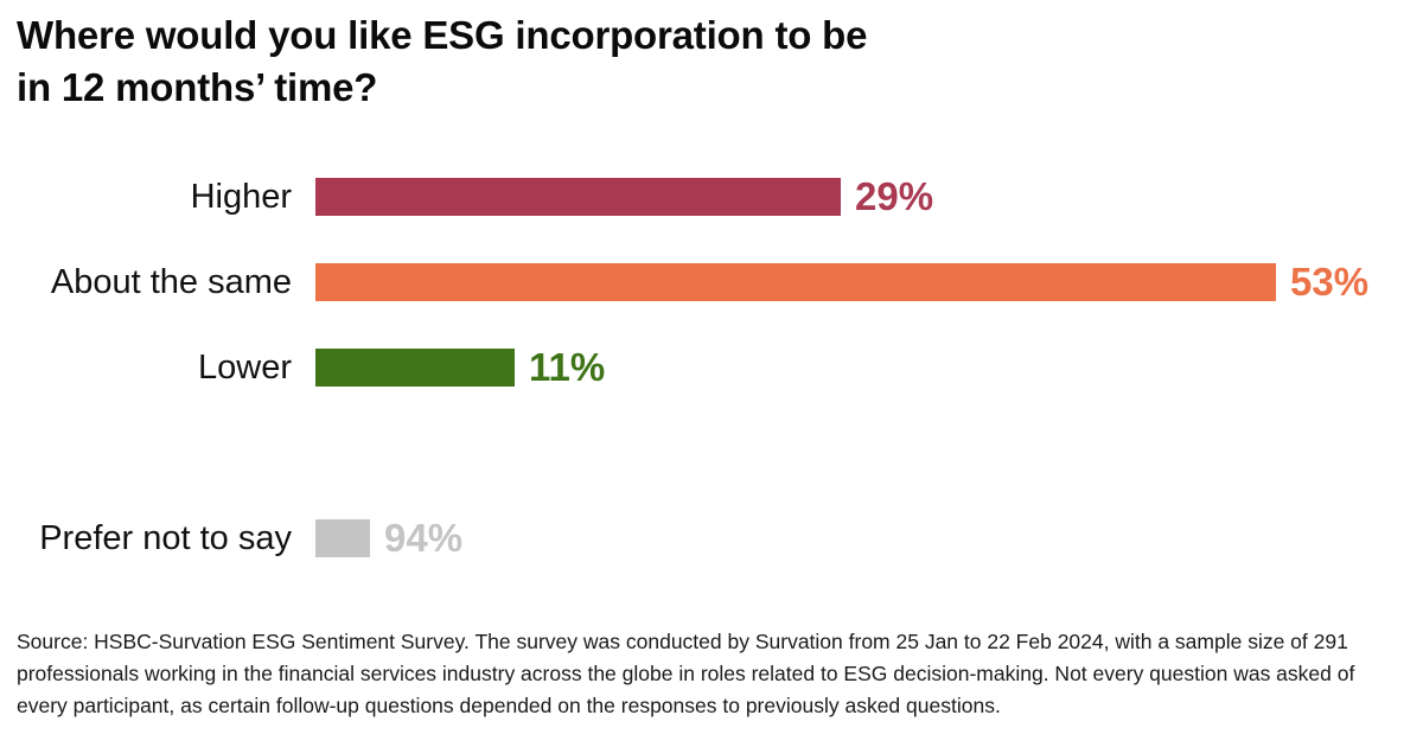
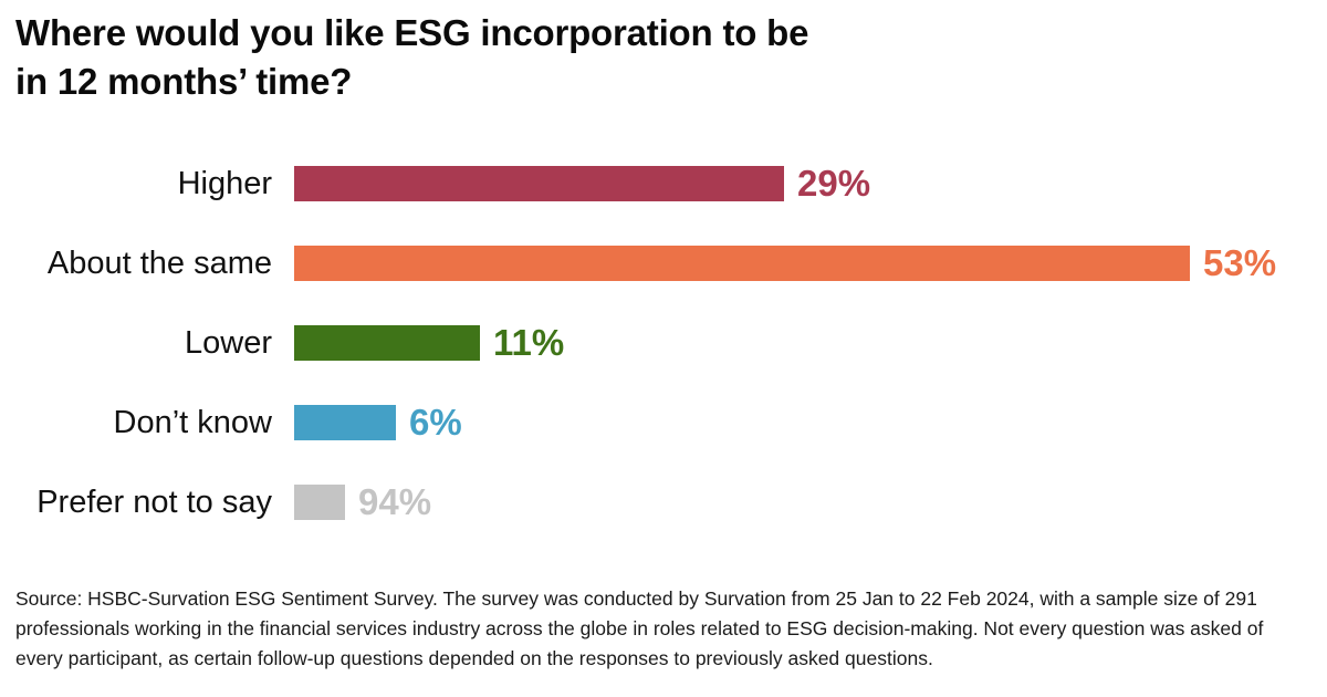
  Where would you like ESG incorporation to be
  in 12 months’ time?
  Higher
  29%
  About the same
  53%
  Lower
  11%
+ Don’t know
+ 6%
  Prefer not to say
  94%
  Source: HSBC-Survation ESG Sentiment Survey. The survey was conducted by Survation from 25 Jan to 22 Feb 2024, with a sample size of 291 professionals working in the financial services industry across the globe in roles related to ESG decision-making. Not every question was asked of every participant, as certain follow-up questions depended on the responses to previously asked questions.
